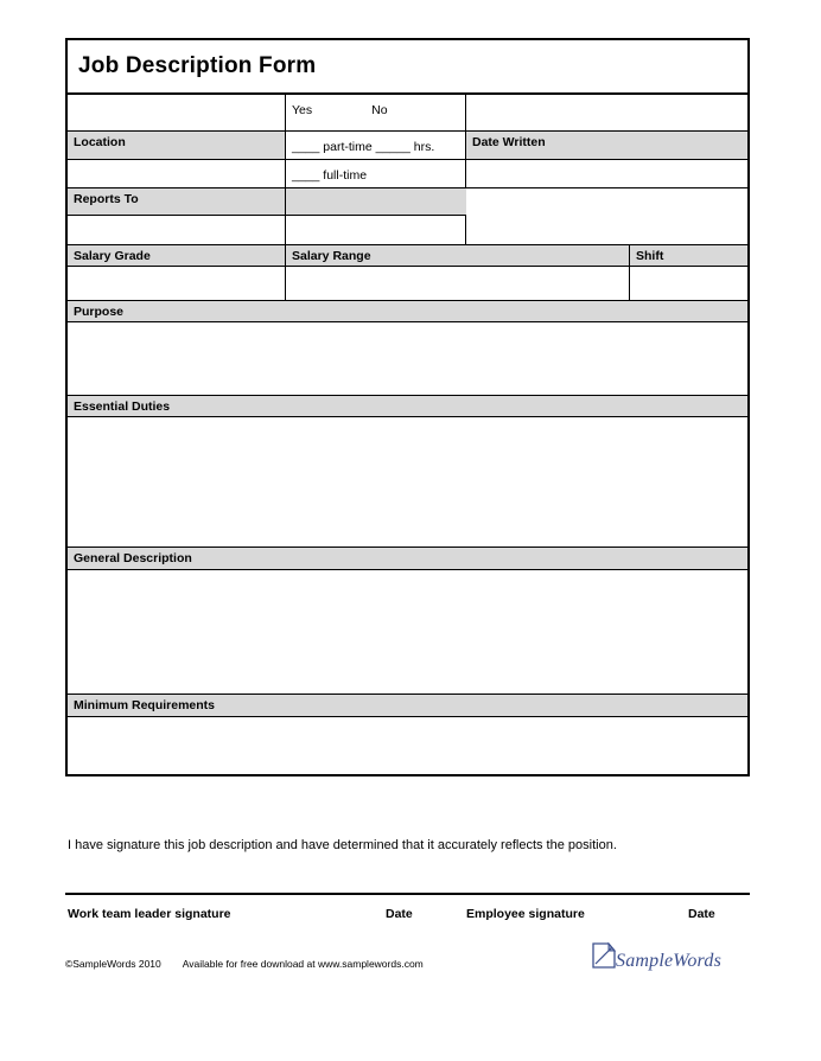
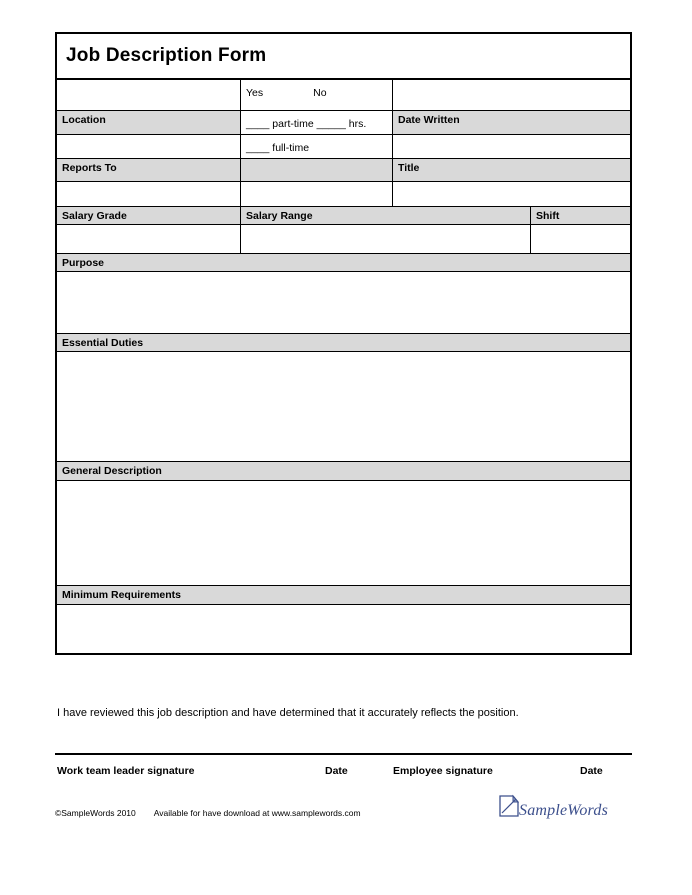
  Job Description Form
  Yes No
  Location
  ____ part-time _____ hrs.
  Date Written
  ____ full-time
  Reports To
+ Title
  Salary Grade
  Salary Range
  Shift
  Purpose
  Essential Duties
  General Description
  Minimum Requirements
- I have signature this job description and have determined that it accurately reflects the position.
+ I have reviewed this job description and have determined that it accurately reflects the position.
  Work team leader signature
  Date
  Employee signature
  Date
- ©SampleWords 2010 Available for free download at www.samplewords.com
+ ©SampleWords 2010 Available for have download at www.samplewords.com
  SampleWords
